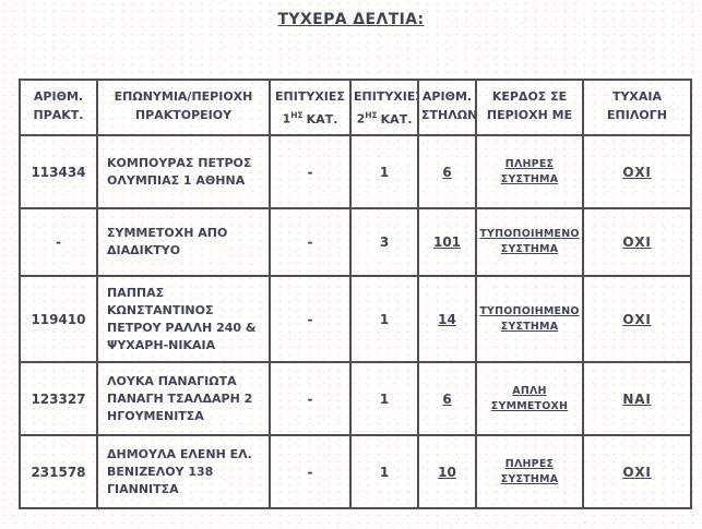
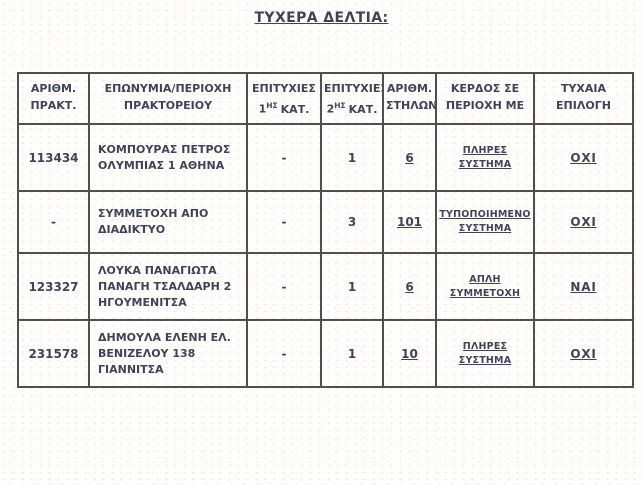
  ΤΥΧΕΡΑ ΔΕΛΤΙΑ:
  ΑΡΙΘΜ. ΠΡΑΚΤ.	ΕΠΩΝΥΜΙΑ/ΠΕΡΙΟΧΗ ΠΡΑΚΤΟΡΕΙΟΥ	ΕΠΙΤΥΧΙΕΣ 1ΗΣ ΚΑΤ.	ΕΠΙΤΥΧΙΕ 2ΗΣ ΚΑΤ.	ΑΡΙΘΜ. ΣΤΗΛΩΝ	ΚΕΡΔΟΣ ΣΕ ΠΕΡΙΟΧΗ ΜΕ	ΤΥΧΑΙΑ ΕΠΙΛΟΓΗ
  113434	ΚΟΜΠΟΥΡΑΣ ΠΕΤΡΟΣΟΛΥΜΠΙΑΣ 1 ΑΘΗΝΑ	-	1	6	ΠΛΗΡΕΣ ΣΥΣΤΗΜΑ	ΟΧΙ
  -	ΣΥΜΜΕΤΟΧΗ ΑΠΟΔΙΑΔΙΚΤΥΟ	-	3	101	ΤΥΠΟΠΟΙΗΜΕΝΟΣΥΣΤΗΜΑ	ΟΧΙ
- 119410	ΠΑΠΠΑΣΚΩΝΣΤΑΝΤΙΝΟΣΠΕΤΡΟΥ ΡΑΛΛΗ 240 &ΨΥΧΑΡΗ-ΝΙΚΑΙΑ	-	1	14	ΤΥΠΟΠΟΙΗΜΕΝΟΣΥΣΤΗΜΑ	ΟΧΙ
  123327	ΛΟΥΚΑ ΠΑΝΑΓΙΩΤΑΠΑΝΑΓΗ ΤΣΑΛΔΑΡΗ 2ΗΓΟΥΜΕΝΙΤΣΑ	-	1	6	ΑΠΛΗΣΥΜΜΕΤΟΧΗ	ΝΑΙ
  231578	ΔΗΜΟΥΛΑ ΕΛΕΝΗ ΕΛ.ΒΕΝΙΖΕΛΟΥ 138ΓΙΑΝΝΙΤΣΑ	-	1	10	ΠΛΗΡΕΣ ΣΥΣΤΗΜΑ	ΟΧΙ
